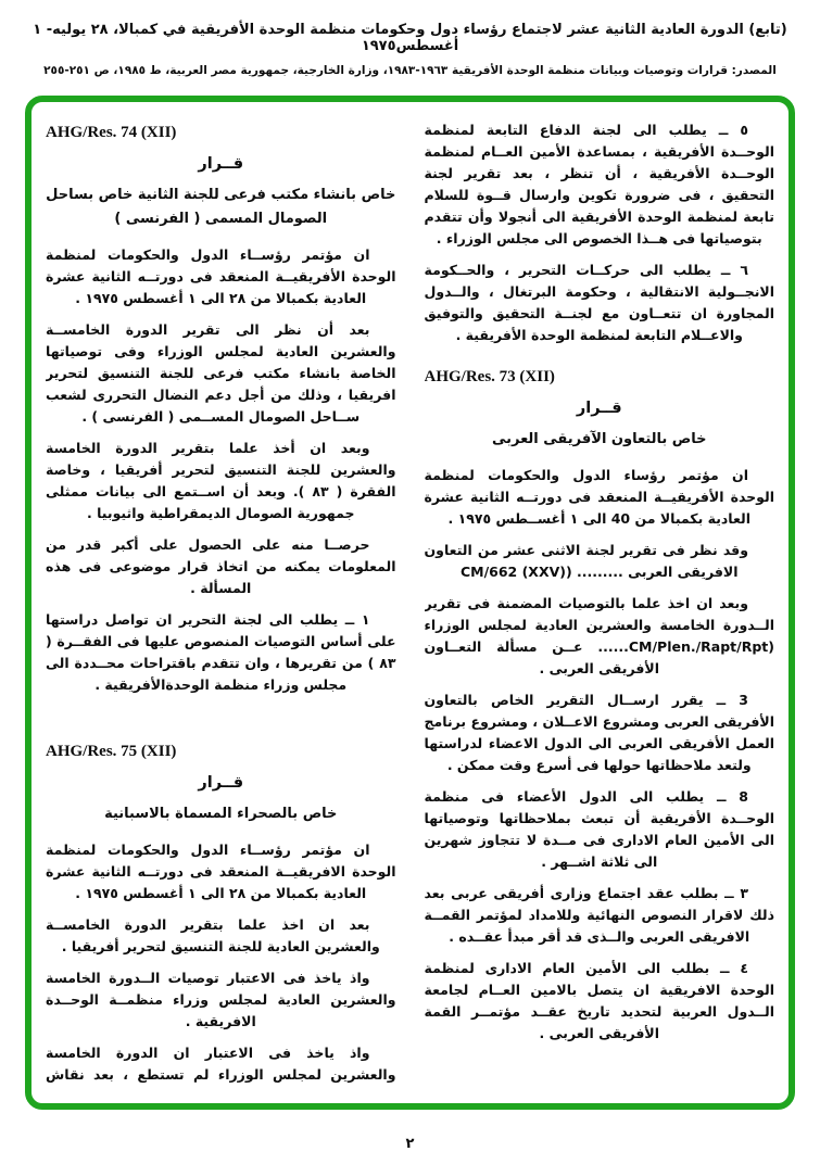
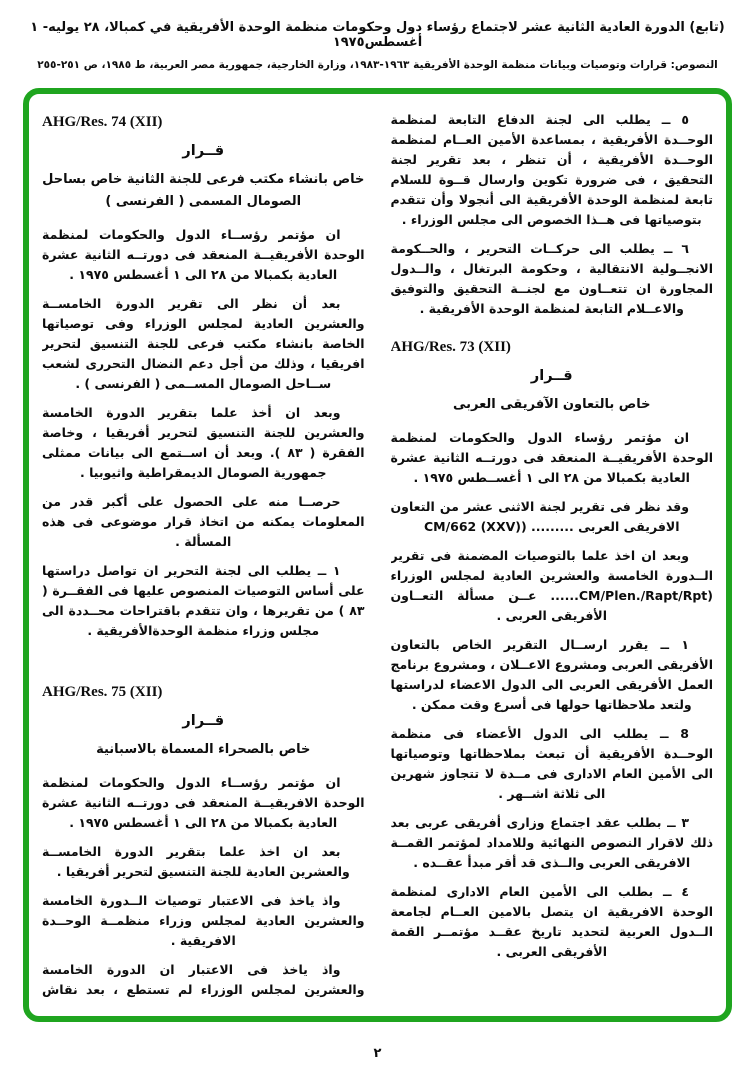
  (تابع) الدورة العادية الثانية عشر لاجتماع رؤساء دول وحكومات منظمة الوحدة الأفريقية في كمبالا، ٢٨ يوليه- ١ أغسطس١٩٧٥
- المصدر: قرارات وتوصيات وبيانات منظمة الوحدة الأفريقية ١٩٦٣-١٩٨٣، وزارة الخارجية، جمهورية مصر العربية، ط ١٩٨٥، ص ٢٥١-٢٥٥
+ النصوص: قرارات وتوصيات وبيانات منظمة الوحدة الأفريقية ١٩٦٣-١٩٨٣، وزارة الخارجية، جمهورية مصر العربية، ط ١٩٨٥، ص ٢٥١-٢٥٥
  ٥ ــ يطلب الى لجنة الدفاع التابعة لمنظمة الوحــدة الأفريقية ، بمساعدة الأمين العــام لمنظمة الوحــدة الأفريقية ، أن تنظر ، بعد تقرير لجنة التحقيق ، فى ضرورة تكوين وارسال قــوة للسلام تابعة لمنظمة الوحدة الأفريقية الى أنجولا وأن تتقدم بتوصياتها فى هــذا الخصوص الى مجلس الوزراء .
  ٦ ــ يطلب الى حركــات التحرير ، والحــكومة الانجــولية الانتقالية ، وحكومة البرتغال ، والــدول المجاورة ان تتعــاون مع لجنــة التحقيق والتوفيق والاعــلام التابعة لمنظمة الوحدة الأفريقية .
  AHG/Res. 73 (XII)
  قــرار
  خاص بالتعاون الآفريقى العربى
- ان مؤتمر رؤساء الدول والحكومات لمنظمة الوحدة الأفريقيــة المنعقد فى دورتــه الثانية عشرة العادية بكمبالا من 40 الى ١ أغســطس ١٩٧٥ .
+ ان مؤتمر رؤساء الدول والحكومات لمنظمة الوحدة الأفريقيــة المنعقد فى دورتــه الثانية عشرة العادية بكمبالا من ٢٨ الى ١ أغســطس ١٩٧٥ .
  وقد نظر فى تقرير لجنة الاثنى عشر من التعاون الافريقى العربى ......... (CM/662 (XXV)
  وبعد ان اخذ علما بالتوصيات المضمنة فى تقرير الــدورة الخامسة والعشرين العادية لمجلس الوزراء (CM/Plen./Rapt/Rpt...... عــن مسألة التعــاون الأفريقى العربى .
- 3 ــ يقرر ارســال التقرير الخاص بالتعاون الأفريقى العربى ومشروع الاعــلان ، ومشروع برنامج العمل الأفريقى العربى الى الدول الاعضاء لدراستها ولتعد ملاحظاتها حولها فى أسرع وقت ممكن .
+ ١ ــ يقرر ارســال التقرير الخاص بالتعاون الأفريقى العربى ومشروع الاعــلان ، ومشروع برنامج العمل الأفريقى العربى الى الدول الاعضاء لدراستها ولتعد ملاحظاتها حولها فى أسرع وقت ممكن .
  8 ــ يطلب الى الدول الأعضاء فى منظمة الوحــدة الأفريقية أن تبعث بملاحظاتها وتوصياتها الى الأمين العام الادارى فى مــدة لا تتجاوز شهرين الى ثلاثة اشــهر .
  ٣ ــ بطلب عقد اجتماع وزارى أفريقى عربى بعد ذلك لاقرار النصوص النهائية وللامداد لمؤتمر القمــة الافريقى العربى والــذى قد أقر مبدأ عقــده .
  ٤ ــ بطلب الى الأمين العام الادارى لمنظمة الوحدة الافريقية ان يتصل بالامين العــام لجامعة الــدول العربية لتحديد تاريخ عقــد مؤتمــر القمة الأفريقى العربى .
  AHG/Res. 74 (XII)
  قــرار
  خاص بانشاء مكتب فرعى للجنة الثانية خاص بساحل الصومال المسمى ( الفرنسى )
  ان مؤتمر رؤســاء الدول والحكومات لمنظمة الوحدة الأفريقيــة المنعقد فى دورتــه الثانية عشرة العادية بكمبالا من ٢٨ الى ١ أغسطس ١٩٧٥ .
  بعد أن نظر الى تقرير الدورة الخامســة والعشرين العادية لمجلس الوزراء وفى توصياتها الخاصة بانشاء مكتب فرعى للجنة التنسيق لتحرير افريقيا ، وذلك من أجل دعم النضال التحررى لشعب ســاحل الصومال المســمى ( الفرنسى ) .
  وبعد ان أخذ علما بتقرير الدورة الخامسة والعشرين للجنة التنسيق لتحرير أفريقيا ، وخاصة الفقرة ( ٨٣ ). وبعد أن اســتمع الى بيانات ممثلى جمهورية الصومال الديمقراطية واثيوبيا .
  حرصــا منه على الحصول على أكبر قدر من المعلومات يمكنه من اتخاذ قرار موضوعى فى هذه المسألة .
  ١ ــ يطلب الى لجنة التحرير ان تواصل دراستها على أساس التوصيات المنصوص عليها فى الفقــرة ( ٨٣ ) من تقريرها ، وان تتقدم باقتراحات محــددة الى مجلس وزراء منظمة الوحدةالأفريقية .
  AHG/Res. 75 (XII)
  قــرار
  خاص بالصحراء المسماة بالاسبانية
  ان مؤتمر رؤســاء الدول والحكومات لمنظمة الوحدة الافريقيــة المنعقد فى دورتــه الثانية عشرة العادية بكمبالا من ٢٨ الى ١ أغسطس ١٩٧٥ .
  بعد ان اخذ علما بتقرير الدورة الخامســة والعشرين العادية للجنة التنسيق لتحرير أفريقيا .
  واذ ياخذ فى الاعتبار توصيات الــدورة الخامسة والعشرين العادية لمجلس وزراء منظمــة الوحــدة الافريقية .
  واذ ياخذ فى الاعتبار ان الدورة الخامسة والعشرين لمجلس الوزراء لم تستطع ، بعد نقاش
  ٢
